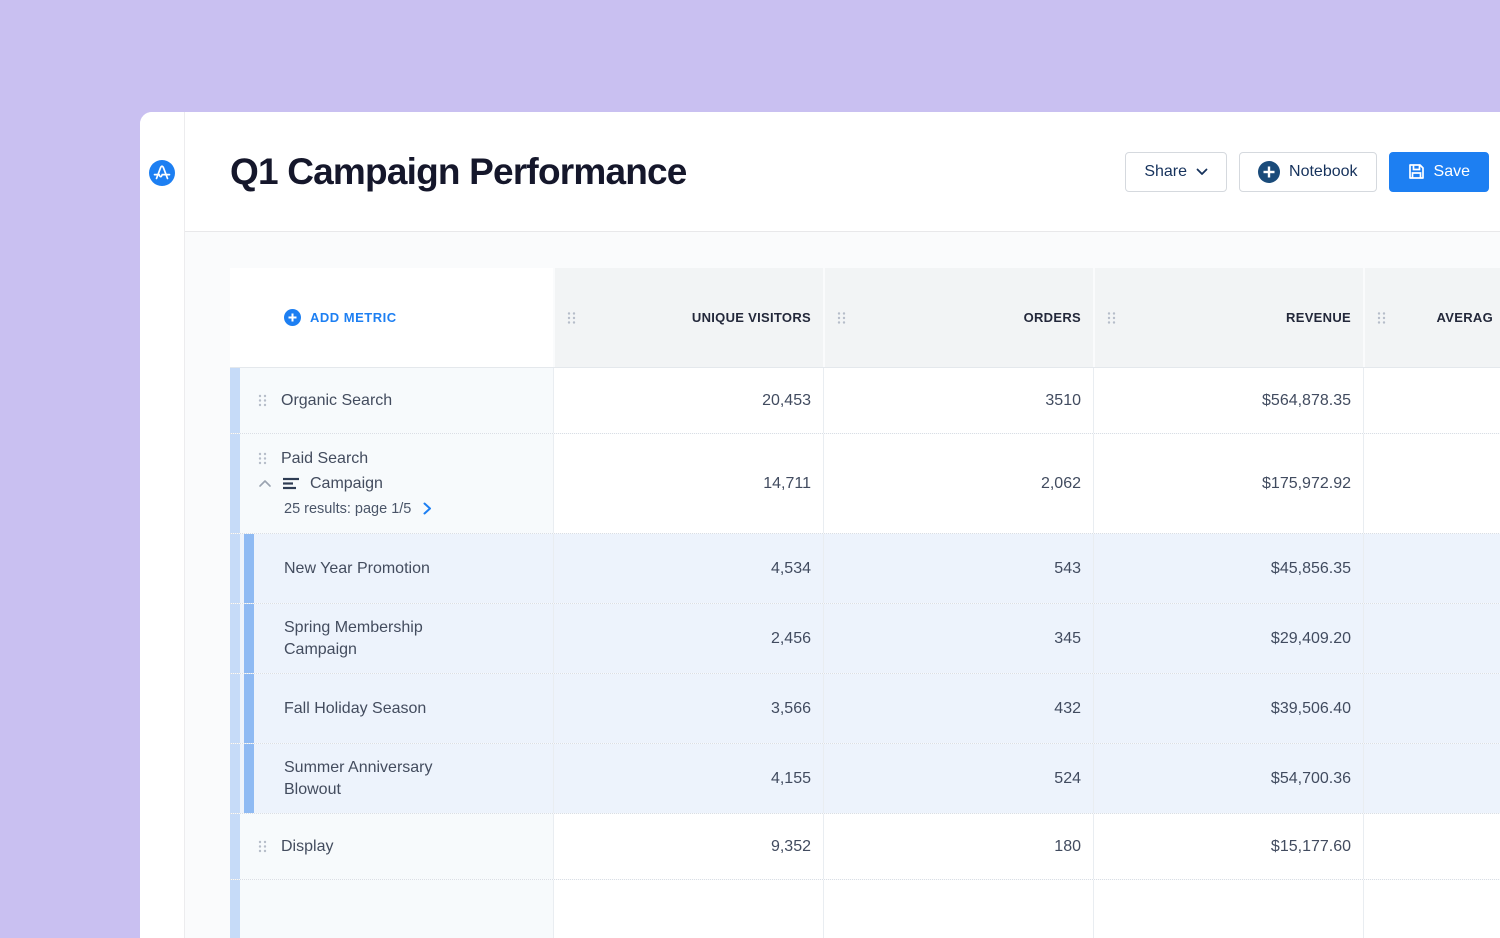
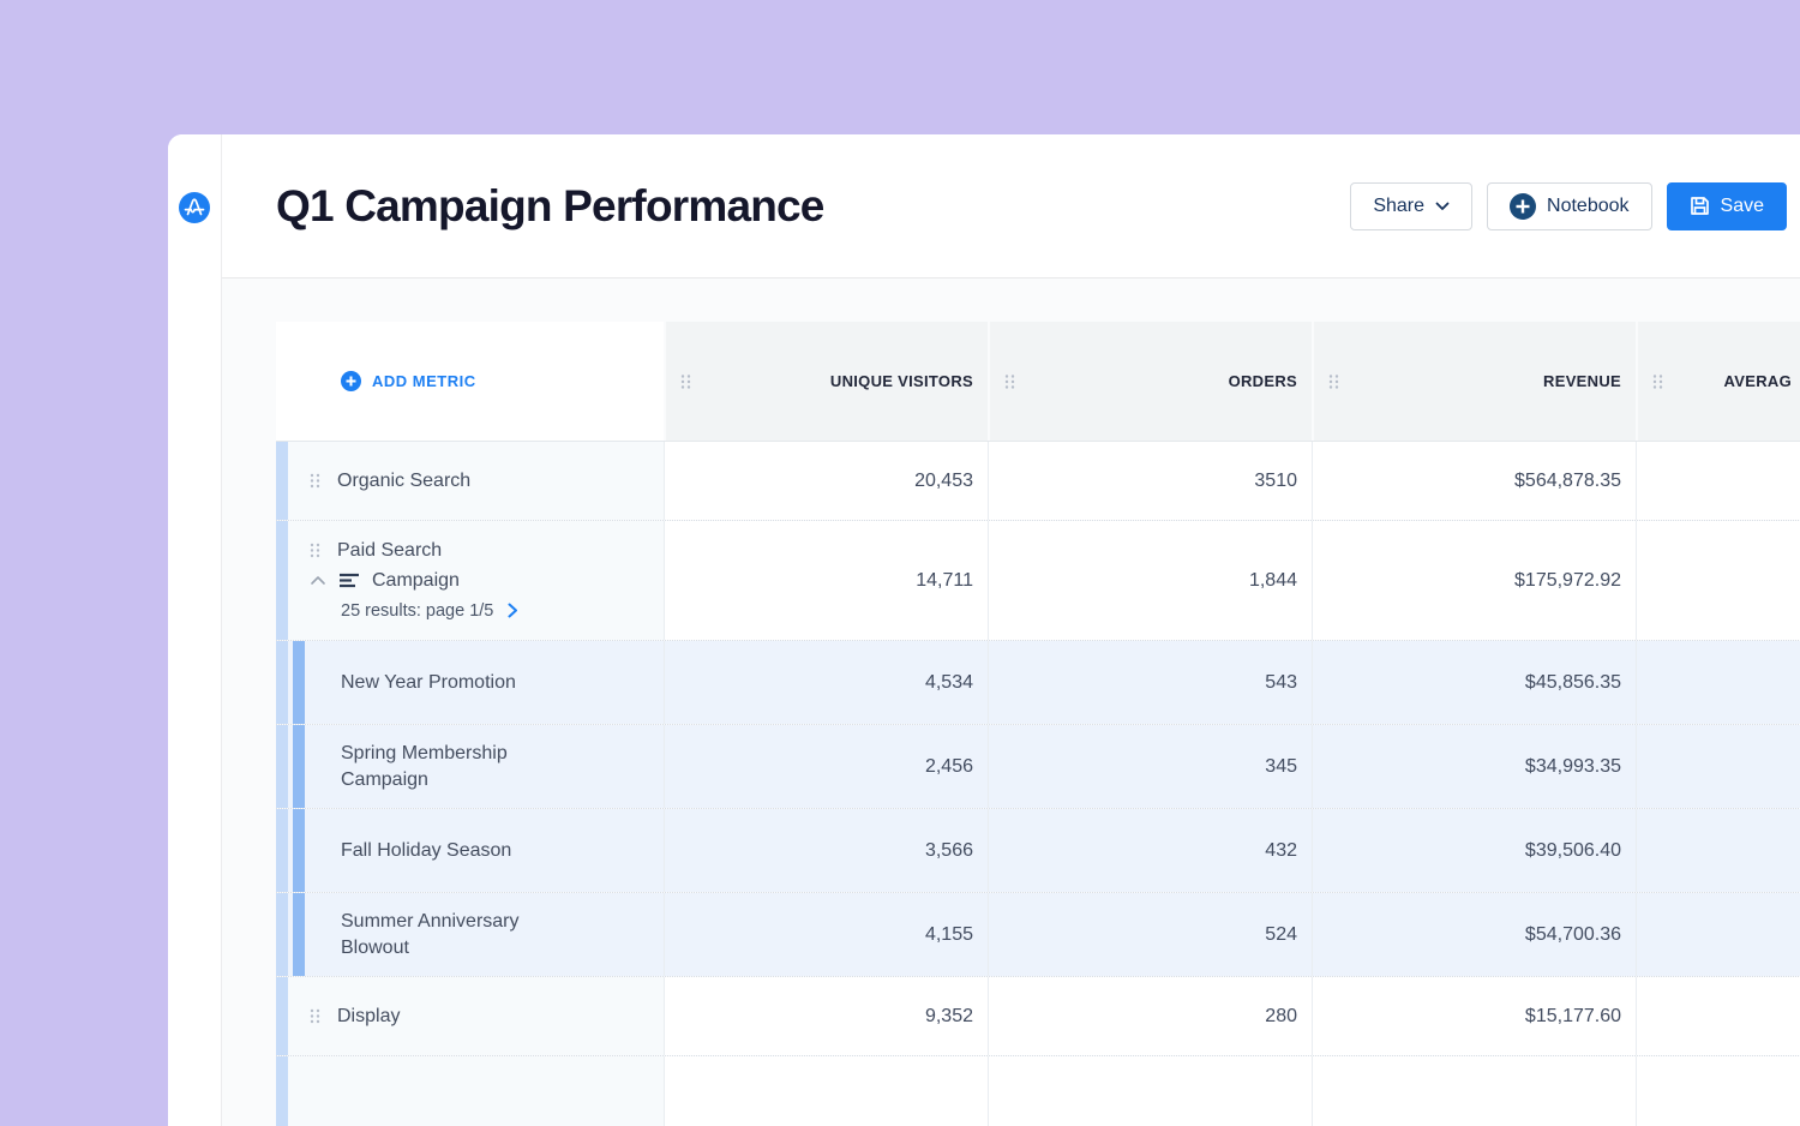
  Q1 Campaign Performance
  Share
  Notebook
  Save
  ADD METRIC
  UNIQUE VISITORS
  ORDERS
  REVENUE
  AVERAG
  Organic Search
  20,453
  3510
  $564,878.35
  Paid Search
  Campaign
  25 results: page 1/5
  14,711
- 2,062
+ 1,844
  $175,972.92
  New Year Promotion
  4,534
  543
  $45,856.35
  Spring Membership Campaign
  2,456
  345
- $29,409.20
+ $34,993.35
  Fall Holiday Season
  3,566
  432
  $39,506.40
  Summer Anniversary Blowout
  4,155
  524
  $54,700.36
  Display
  9,352
- 180
+ 280
  $15,177.60
